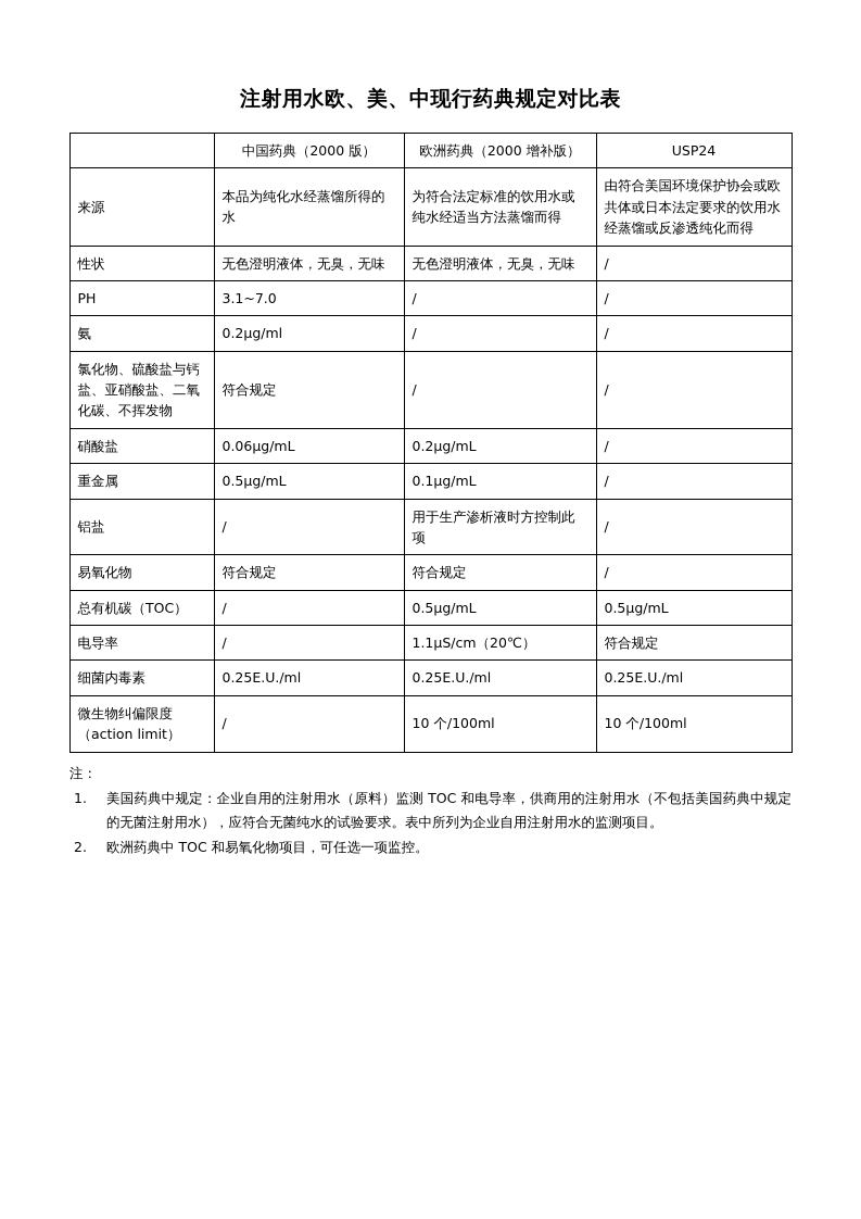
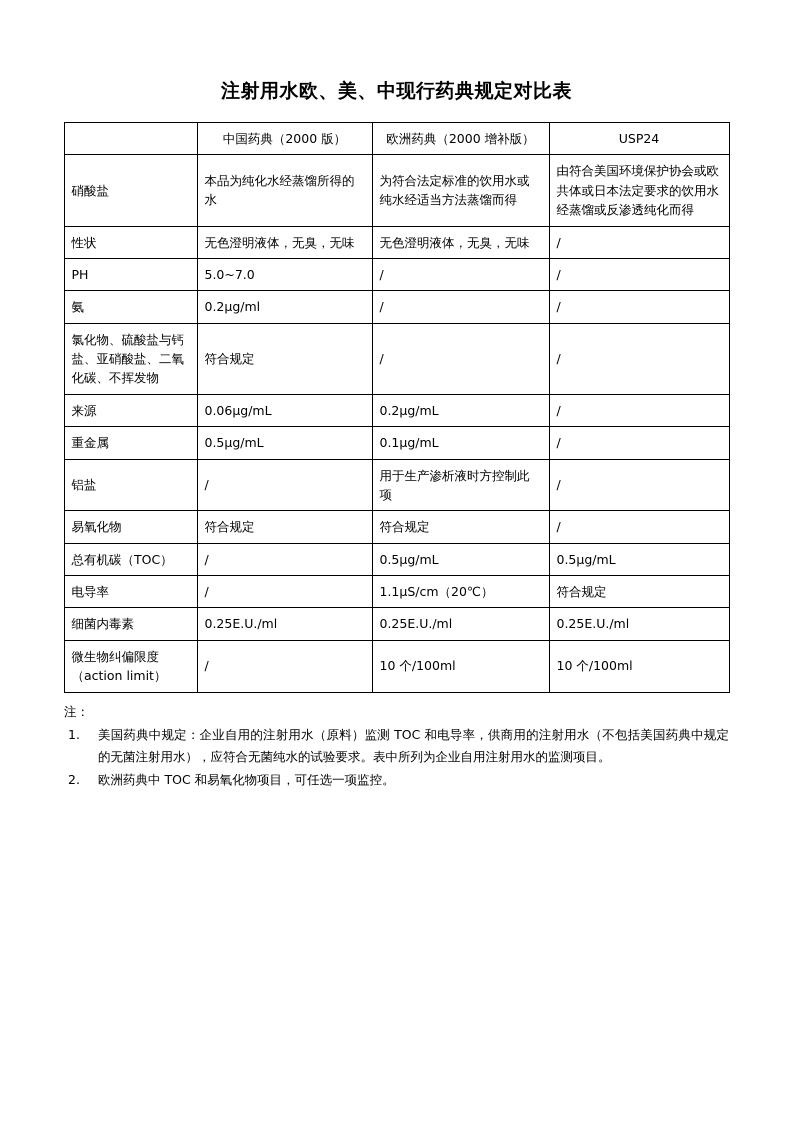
  注射用水欧、美、中现行药典规定对比表
  	中国药典（2000 版）	欧洲药典（2000 增补版）	USP24
- 来源	本品为纯化水经蒸馏所得的水	为符合法定标准的饮用水或纯水经适当方法蒸馏而得	由符合美国环境保护协会或欧共体或日本法定要求的饮用水经蒸馏或反渗透纯化而得
+ 硝酸盐	本品为纯化水经蒸馏所得的水	为符合法定标准的饮用水或纯水经适当方法蒸馏而得	由符合美国环境保护协会或欧共体或日本法定要求的饮用水经蒸馏或反渗透纯化而得
  性状	无色澄明液体，无臭，无味	无色澄明液体，无臭，无味	/
- PH	3.1~7.0	/	/
+ PH	5.0~7.0	/	/
  氨	0.2μg/ml	/	/
  氯化物、硫酸盐与钙盐、亚硝酸盐、二氧化碳、不挥发物	符合规定	/	/
- 硝酸盐	0.06μg/mL	0.2μg/mL	/
+ 来源	0.06μg/mL	0.2μg/mL	/
  重金属	0.5μg/mL	0.1μg/mL	/
  铝盐	/	用于生产渗析液时方控制此项	/
  易氧化物	符合规定	符合规定	/
  总有机碳（TOC）	/	0.5μg/mL	0.5μg/mL
  电导率	/	1.1μS/cm（20℃）	符合规定
  细菌内毒素	0.25E.U./ml	0.25E.U./ml	0.25E.U./ml
  微生物纠偏限度（action limit）	/	10 个/100ml	10 个/100ml
  注：
  1.
  美国药典中规定：企业自用的注射用水（原料）监测 TOC 和电导率，供商用的注射用水（不包括美国药典中规定的无菌注射用水），应符合无菌纯水的试验要求。表中所列为企业自用注射用水的监测项目。
  2.
  欧洲药典中 TOC 和易氧化物项目，可任选一项监控。
